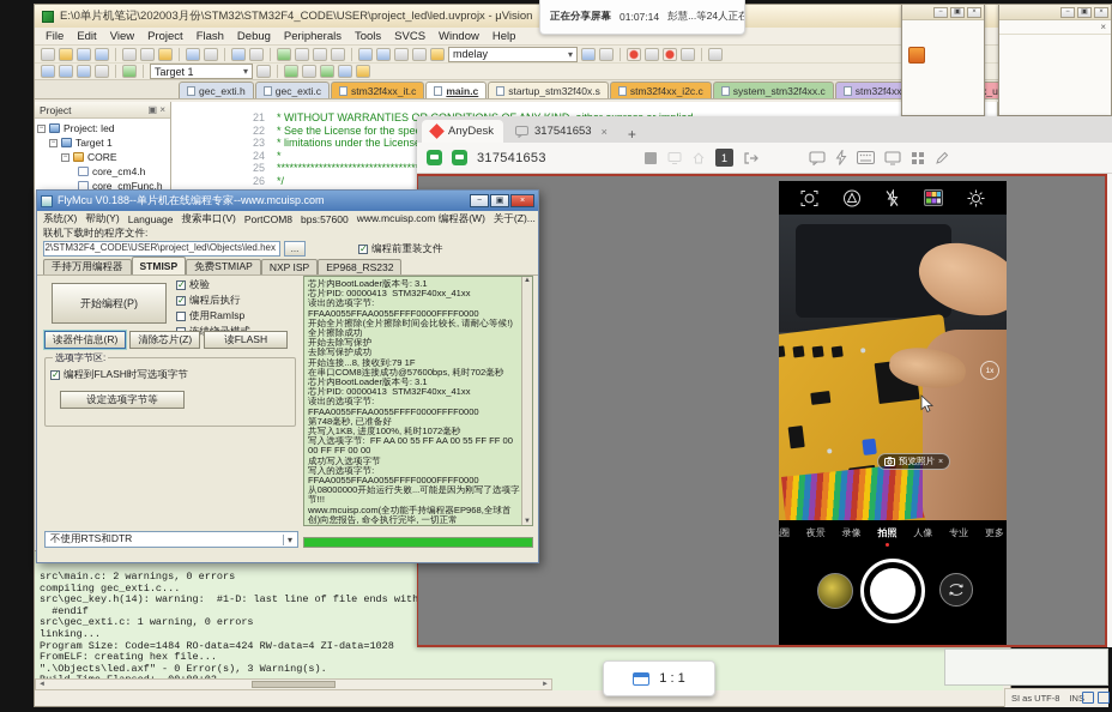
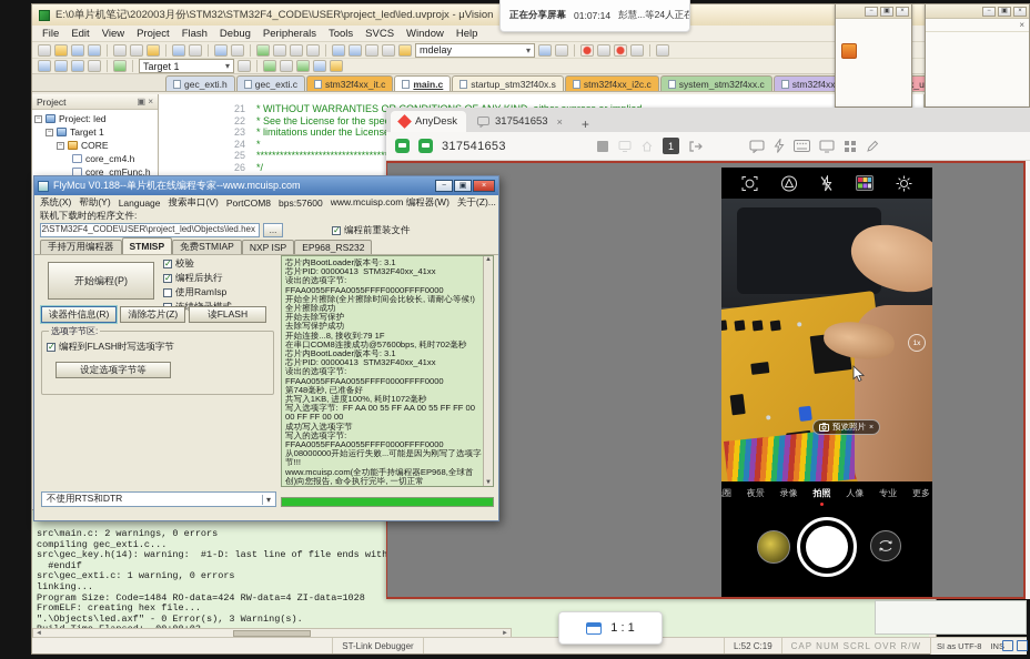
  E:\0单片机笔记\202003月份\STM32\STM32F4_CODE\USER\project_led\led.uvprojx - μVision
  File
  Edit
  View
  Project
  Flash
  Debug
  Peripherals
  Tools
  SVCS
  Window
  Help
  mdelay
  Target 1
  gec_exti.h
  gec_exti.c
  stm32f4xx_it.c
  main.c
  startup_stm32f40x.s
  stm32f4xx_i2c.c
  system_stm32f4xx.c
  stm32f4xx
  Project
  ▣ ×
  Project: led
  Target 1
  CORE
  core_cm4.h
  core_cmFunc.h
  21
  22
  23
  * limitations under the Licens
  24
  *
  25
  26
  */
  src\main.c: 2 warnings, 0 errors
  compiling gec_exti.c...
  src\gec_key.h(14): warning: #1-D: last line of file ends with
  #endif
  src\gec_exti.c: 1 warning, 0 errors
  linking...
  Program Size: Code=1484 RO-data=424 RW-data=4 ZI-data=1028
  FromELF: creating hex file...
  ".\Objects\led.axf" - 0 Error(s), 3 Warning(s).
+ ST-Link Debugger
+ L:52 C:19
+ CAP NUM SCRL OVR R/W
  ×
  正在分享屏幕
  01:07:14
  彭慧...等24人正在
  AnyDesk
  317541653
  ×
  +
  317541653
  1
  预览照片
  夜景
  录像
  拍照
  人像
  专业
  更多
  FlyMcu V0.188--单片机在线编程专家--www.mcuisp.com
  系统(X)
  帮助(Y)
  Language
  搜索串口(V)
  PortCOM8
  bps:57600
  www.mcuisp.com 编程器(W)
  关于(Z)...
  联机下载时的程序文件:
  32\STM32F4_CODE\USER\project_led\Objects\led.hex
  ...
  编程前重装文件
  手持万用编程器
  STMISP
  免费STMIAP
  NXP ISP
  EP968_RS232
  开始编程(P)
  校验
  编程后执行
  使用RamIsp
  读器件信息(R)
  清除芯片(Z)
  读FLASH
  选项字节区:
  编程到FLASH时写选项字节
  设定选项字节等
  不使用RTS和DTR
  芯片内BootLoader版本号: 3.1
  芯片PID: 00000413 STM32F40xx_41xx
  读出的选项字节:
  FFAA0055FFAA0055FFFF0000FFFF0000
  开始全片擦除(全片擦除时间会比较长, 请耐心等候!)
  全片擦除成功
  开始去除写保护
  去除写保护成功
  开始连接...8, 接收到:79 1F
  在串口COM8连接成功@57600bps, 耗时702毫秒
  芯片内BootLoader版本号: 3.1
  芯片PID: 00000413 STM32F40xx_41xx
  读出的选项字节:
  FFAA0055FFAA0055FFFF0000FFFF0000
  第748毫秒, 已准备好
  共写入1KB, 进度100%, 耗时1072毫秒
  写入选项字节: FF AA 00 55 FF AA 00 55 FF FF 00 00 FF FF 00 00
  成功写入选项字节
  写入的选项字节:
  FFAA0055FFAA0055FFFF0000FFFF0000
  从08000000开始运行失败...可能是因为刚写了选项字节!!!
  www.mcuisp.com(全功能手持编程器EP968,全球首创)向您报告, 命令执行完毕, 一切正常
  1 : 1
  SI as UTF-8
  INS
